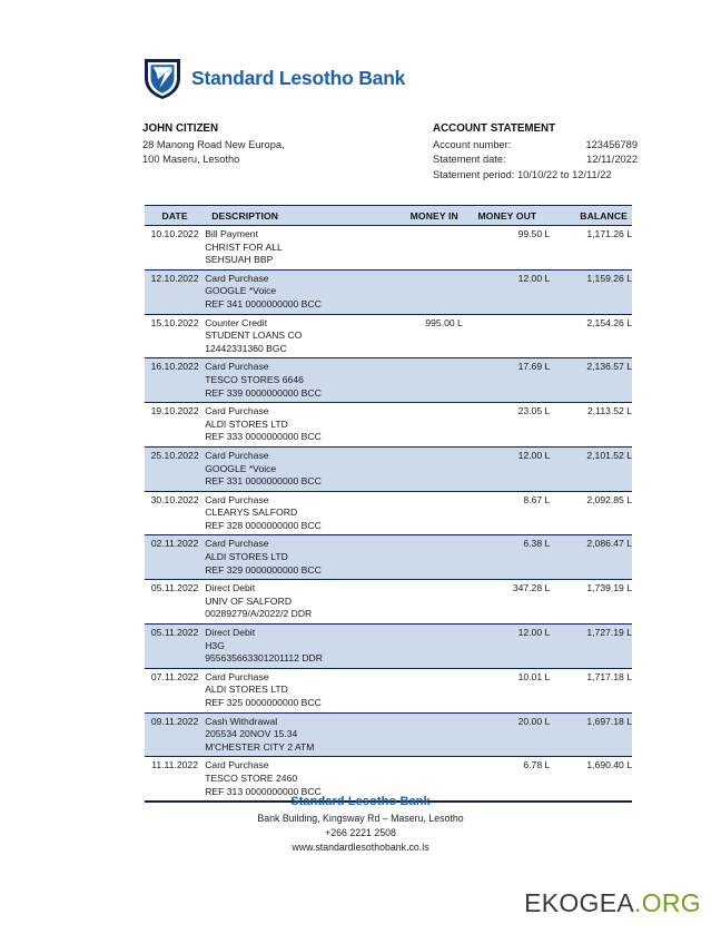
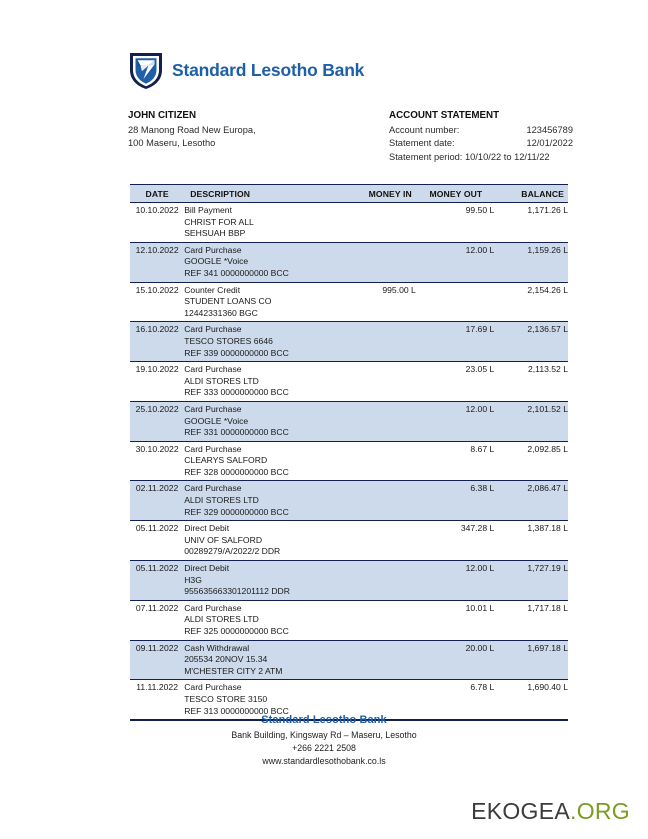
  Standard Lesotho Bank
  JOHN CITIZEN
  28 Manong Road New Europa,
  100 Maseru, Lesotho
  ACCOUNT STATEMENT
  Account number:
  123456789
  Statement date:
- 12/11/2022
+ 12/01/2022
  Statement period: 10/10/22 to 12/11/22
  DATE	DESCRIPTION	MONEY IN	MONEY OUT	BALANCE
  10.10.2022	Bill PaymentCHRIST FOR ALLSEHSUAH BBP		99.50 L	1,171.26 L
  12.10.2022	Card PurchaseGOOGLE *VoiceREF 341 0000000000 BCC		12.00 L	1,159.26 L
  15.10.2022	Counter CreditSTUDENT LOANS CO12442331360 BGC	995.00 L		2,154.26 L
  16.10.2022	Card PurchaseTESCO STORES 6646REF 339 0000000000 BCC		17.69 L	2,136.57 L
  19.10.2022	Card PurchaseALDI STORES LTDREF 333 0000000000 BCC		23.05 L	2,113.52 L
  25.10.2022	Card PurchaseGOOGLE *VoiceREF 331 0000000000 BCC		12.00 L	2,101.52 L
  30.10.2022	Card PurchaseCLEARYS SALFORDREF 328 0000000000 BCC		8.67 L	2,092.85 L
  02.11.2022	Card PurchaseALDI STORES LTDREF 329 0000000000 BCC		6.38 L	2,086.47 L
- 05.11.2022	Direct DebitUNIV OF SALFORD00289279/A/2022/2 DDR		347.28 L	1,739.19 L
+ 05.11.2022	Direct DebitUNIV OF SALFORD00289279/A/2022/2 DDR		347.28 L	1,387.18 L
  05.11.2022	Direct DebitH3G955635663301201112 DDR		12.00 L	1,727.19 L
  07.11.2022	Card PurchaseALDI STORES LTDREF 325 0000000000 BCC		10.01 L	1,717.18 L
  09.11.2022	Cash Withdrawal205534 20NOV 15.34M'CHESTER CITY 2 ATM		20.00 L	1,697.18 L
- 11.11.2022	Card PurchaseTESCO STORE 2460REF 313 0000000000 BCC		6.78 L	1,690.40 L
+ 11.11.2022	Card PurchaseTESCO STORE 3150REF 313 0000000000 BCC		6.78 L	1,690.40 L
  Standard Lesotho Bank
  Bank Building, Kingsway Rd – Maseru, Lesotho
  +266 2221 2508
  www.standardlesothobank.co.ls
  EKOGEA.ORG
